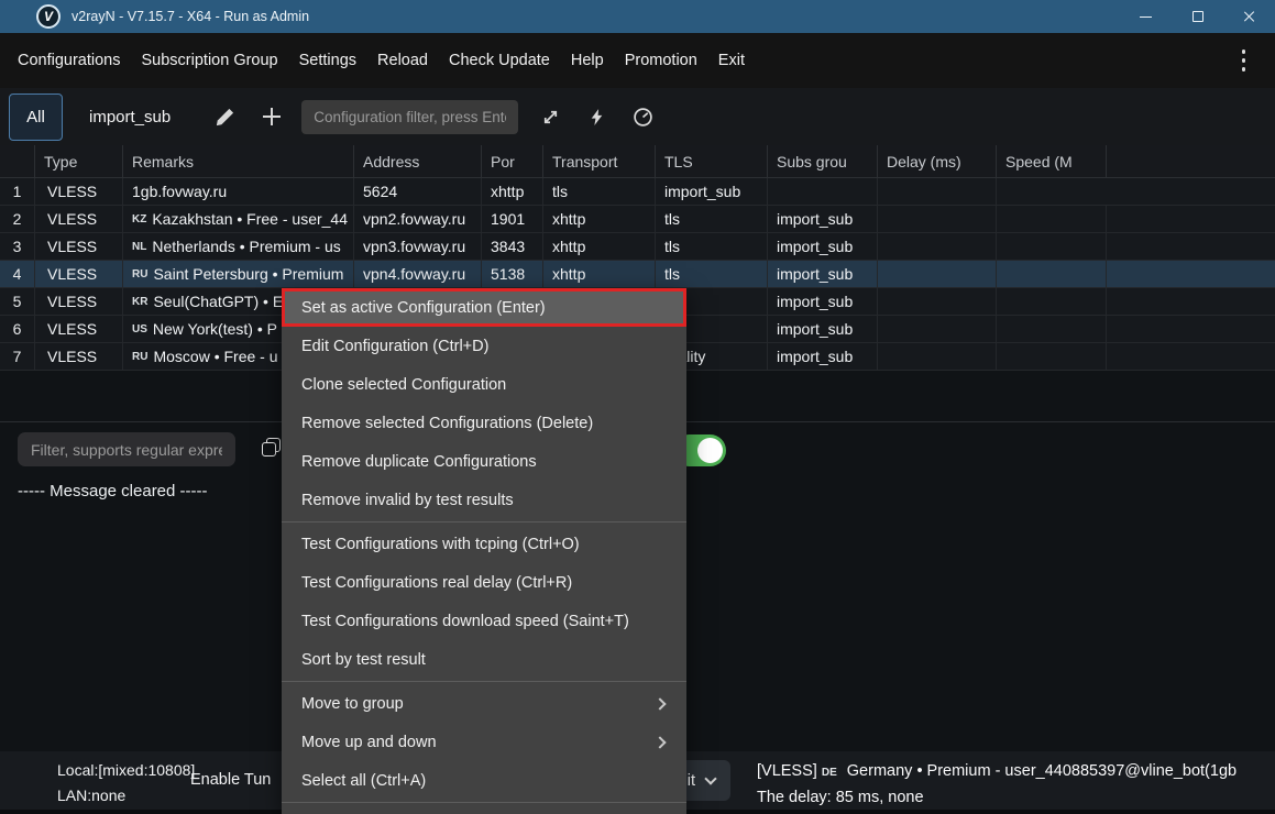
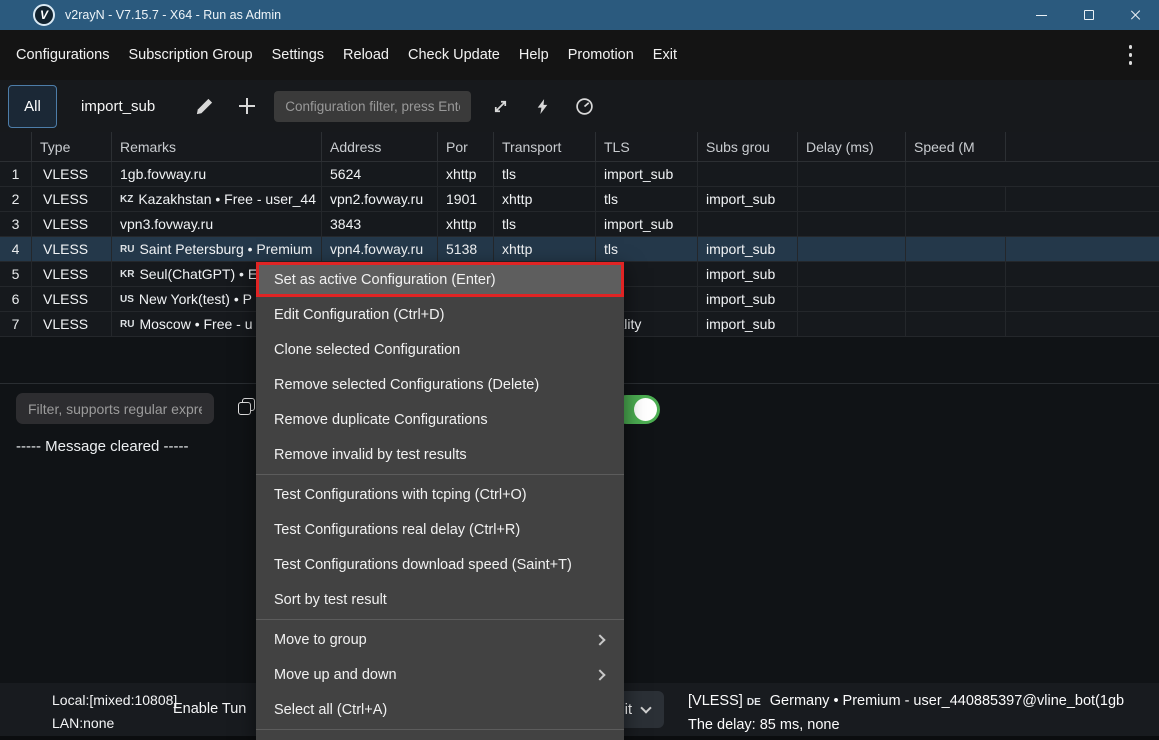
  V
  v2rayN - V7.15.7 - X64 - Run as Admin
  Configurations
  Subscription Group
  Settings
  Reload
  Check Update
  Help
  Promotion
  Exit
  All
  import_sub
  Configuration filter, press Ent
  Type
  Remarks
  Address
  Por
  Transport
  TLS
  Subs grou
  Delay (ms)
  Speed (M
  1
  VLESS
  1gb.fovway.ru
  5624
  xhttp
  tls
  import_sub
  2
  VLESS
  KZ
  Kazakhstan • Free - user_44
  vpn2.fovway.ru
  1901
  xhttp
  tls
  import_sub
  3
  VLESS
- NL
- Netherlands • Premium - us
  vpn3.fovway.ru
  3843
  xhttp
  tls
  import_sub
  4
  VLESS
  RU
  Saint Petersburg • Premium
  vpn4.fovway.ru
  5138
  xhttp
  tls
  import_sub
  5
  VLESS
  KR
  Seul(ChatGPT) • E
  import_sub
  6
  VLESS
  US
  New York(test) • P
  import_sub
  7
  VLESS
  RU
  Moscow • Free - u
  import_sub
  Filter, supports regular expr
  ----- Message cleared -----
  Local:[mixed:10808]
  LAN:none
  Enable Tun
  it
  [VLESS] DE Germany • Premium - user_440885397@vline_bot(1gb
  The delay: 85 ms, none
  Set as active Configuration (Enter)
  Edit Configuration (Ctrl+D)
  Clone selected Configuration
  Remove selected Configurations (Delete)
  Remove duplicate Configurations
  Remove invalid by test results
  Test Configurations with tcping (Ctrl+O)
  Test Configurations real delay (Ctrl+R)
  Test Configurations download speed (Saint+T)
  Sort by test result
  Move to group
  Move up and down
  Select all (Ctrl+A)
